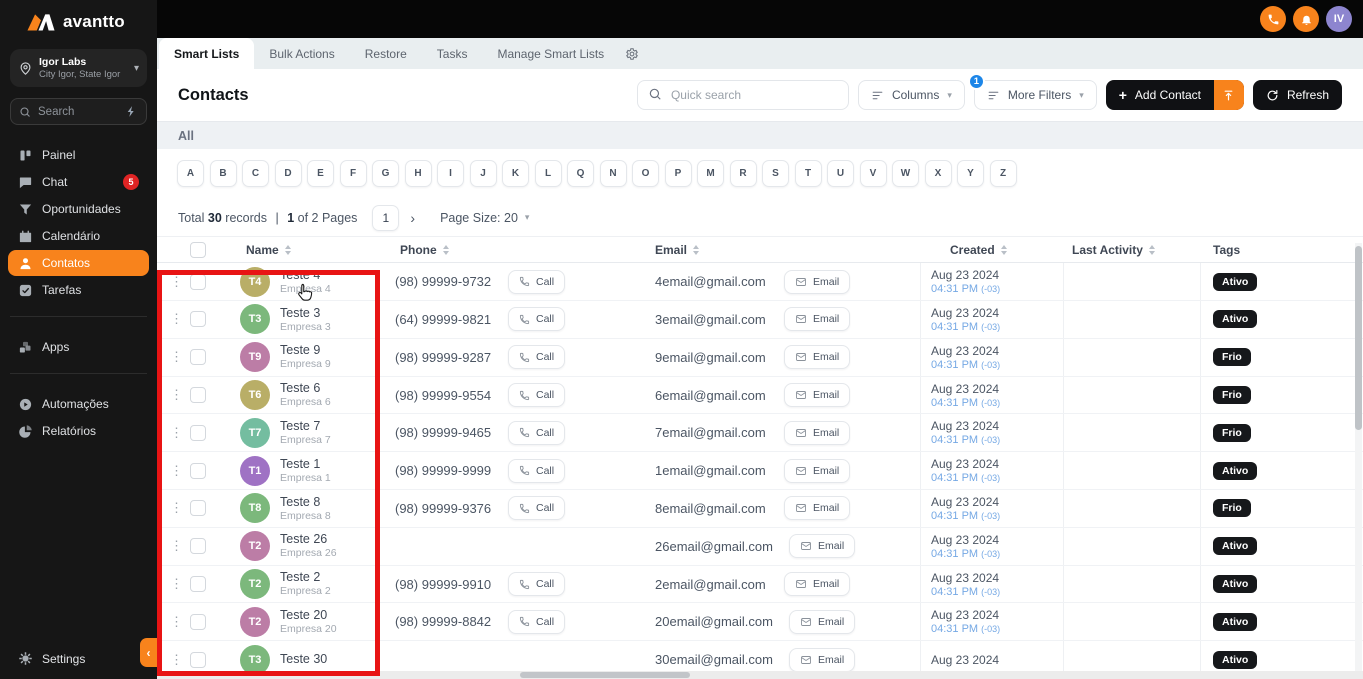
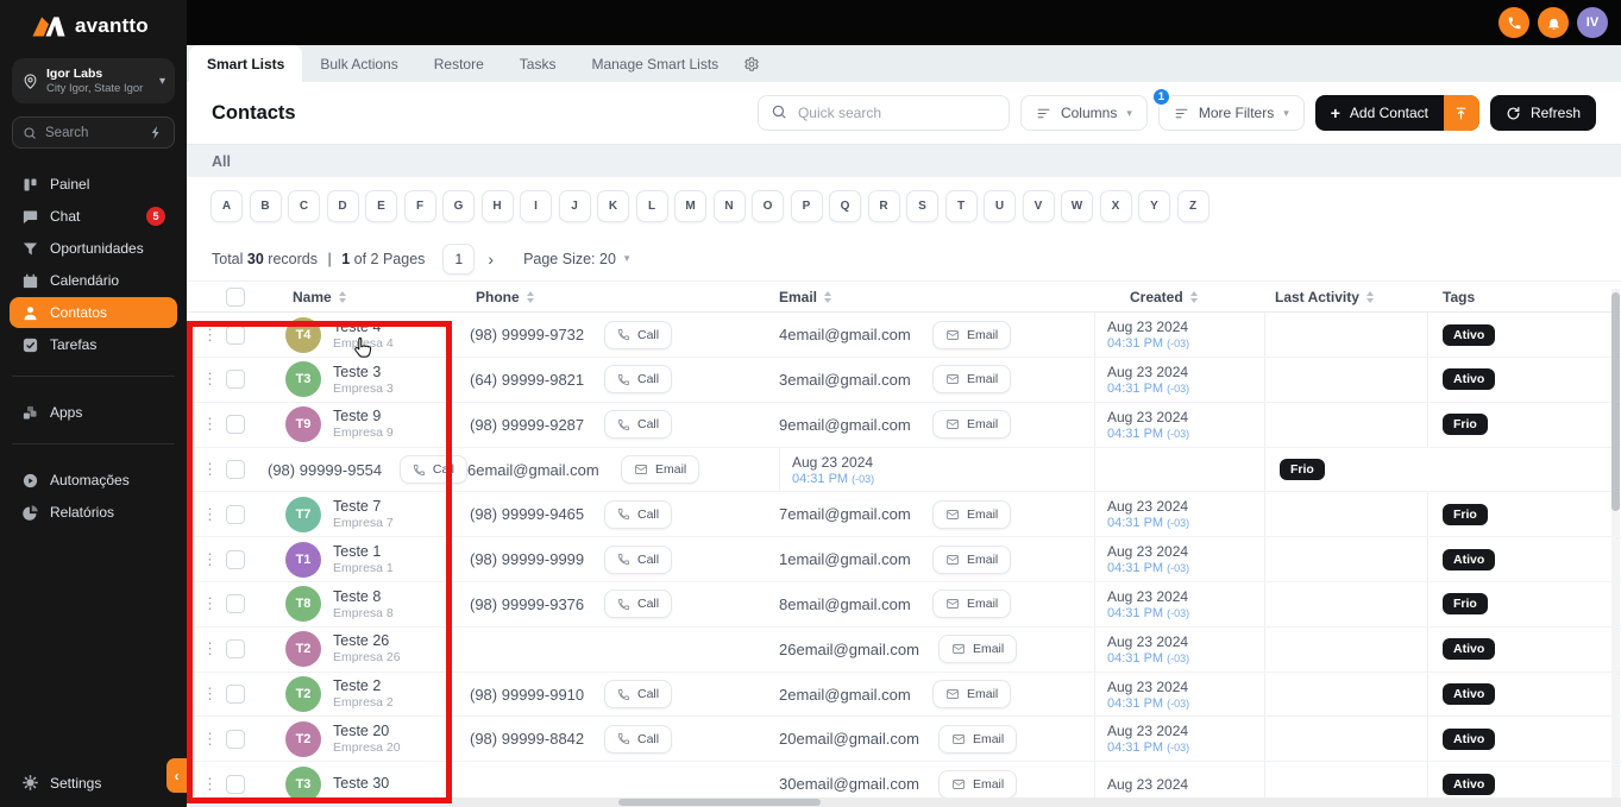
  avantto
  Igor Labs
  City Igor, State Igor
  ▾
  Search
  Painel
  Chat
  5
  Oportunidades
  Calendário
  Contatos
  Tarefas
  Apps
  Automações
  Relatórios
  Settings
  ‹
  IV
  Smart Lists
  Bulk Actions
  Restore
  Tasks
  Manage Smart Lists
  Contacts
  Quick search
  Columns
  ▾
  1
  More Filters
  ▾
  +
  Add Contact
  Refresh
  All
  A
  B
  C
  D
  E
  F
  G
  H
  I
  J
  K
  L
- Q
+ M
  N
  O
  P
- M
+ Q
  R
  S
  T
  U
  V
  W
  X
  Y
  Z
  Total 30 records | 1 of 2 Pages
  1
  ›
  Page Size: 20
  ▾
  Name
  Phone
  Email
  Created
  Last Activity
  Tags
  ⋮
  T4
  Teste 4
  Empesa 4
  (98) 99999-9732
  Call
  4email@gmail.com
  Email
  Aug 23 2024
  04:31 PM (-03)
  Ativo
  ⋮
  T3
  Teste 3
  Empresa 3
  (64) 99999-9821
  Call
  3email@gmail.com
  Email
  Aug 23 2024
  04:31 PM (-03)
  Ativo
  ⋮
  T9
  Teste 9
  Empresa 9
  (98) 99999-9287
  Call
  9email@gmail.com
  Email
  Aug 23 2024
  04:31 PM (-03)
  Frio
  ⋮
- T6
- Teste 6
- Empresa 6
  (98) 99999-9554
  Call
  6email@gmail.com
  Email
  Aug 23 2024
  04:31 PM (-03)
  Frio
  ⋮
  T7
  Teste 7
  Empresa 7
  (98) 99999-9465
  Call
  7email@gmail.com
  Email
  Aug 23 2024
  04:31 PM (-03)
  Frio
  ⋮
  T1
  Teste 1
  Empresa 1
  (98) 99999-9999
  Call
  1email@gmail.com
  Email
  Aug 23 2024
  04:31 PM (-03)
  Ativo
  ⋮
  T8
  Teste 8
  Empresa 8
  (98) 99999-9376
  Call
  8email@gmail.com
  Email
  Aug 23 2024
  04:31 PM (-03)
  Frio
  ⋮
  T2
  Teste 26
  Empresa 26
  26email@gmail.com
  Email
  Aug 23 2024
  04:31 PM (-03)
  Ativo
  ⋮
  T2
  Teste 2
  Empresa 2
  (98) 99999-9910
  Call
  2email@gmail.com
  Email
  Aug 23 2024
  04:31 PM (-03)
  Ativo
  ⋮
  T2
  Teste 20
  Empresa 20
  (98) 99999-8842
  Call
  20email@gmail.com
  Email
  Aug 23 2024
  04:31 PM (-03)
  Ativo
  ⋮
  T3
  Teste 30
  30email@gmail.com
  Email
  Aug 23 2024
  Ativo
